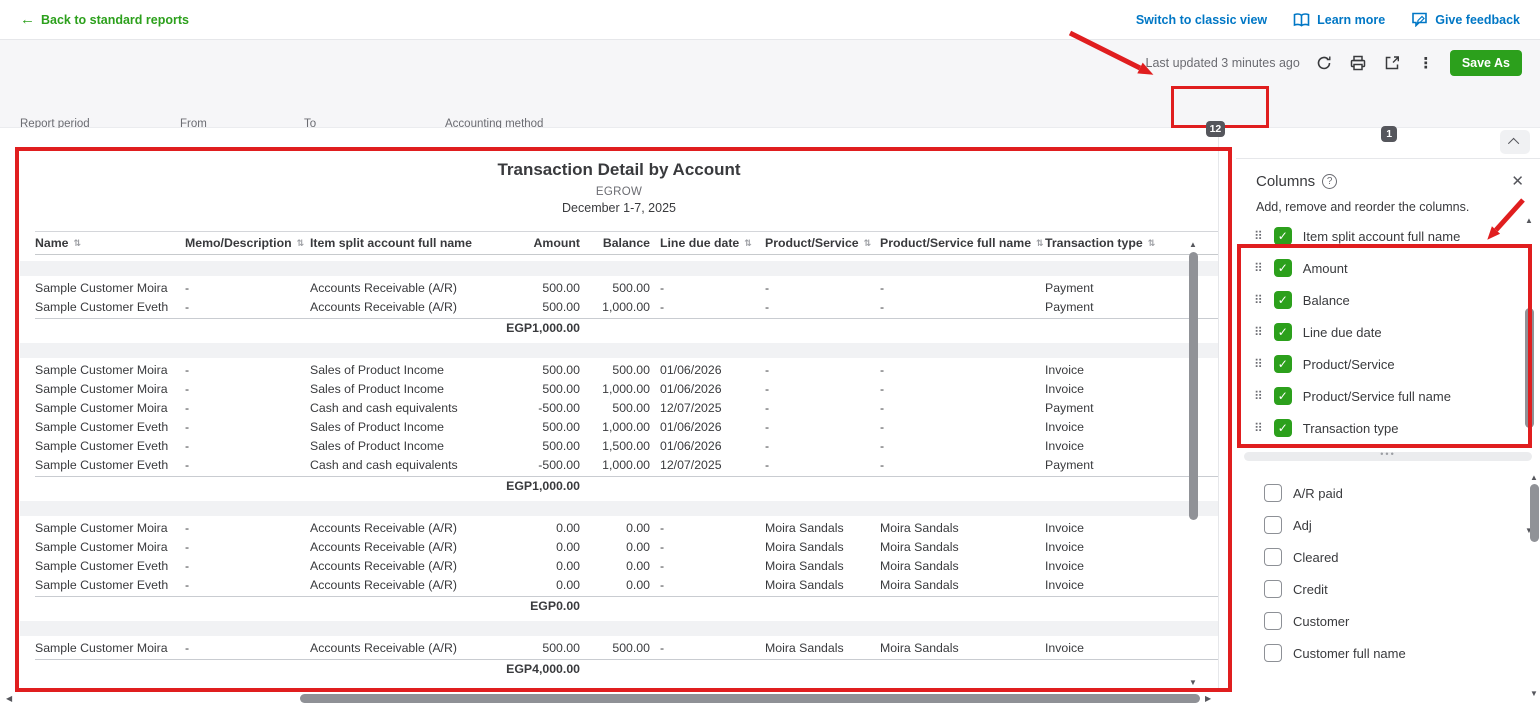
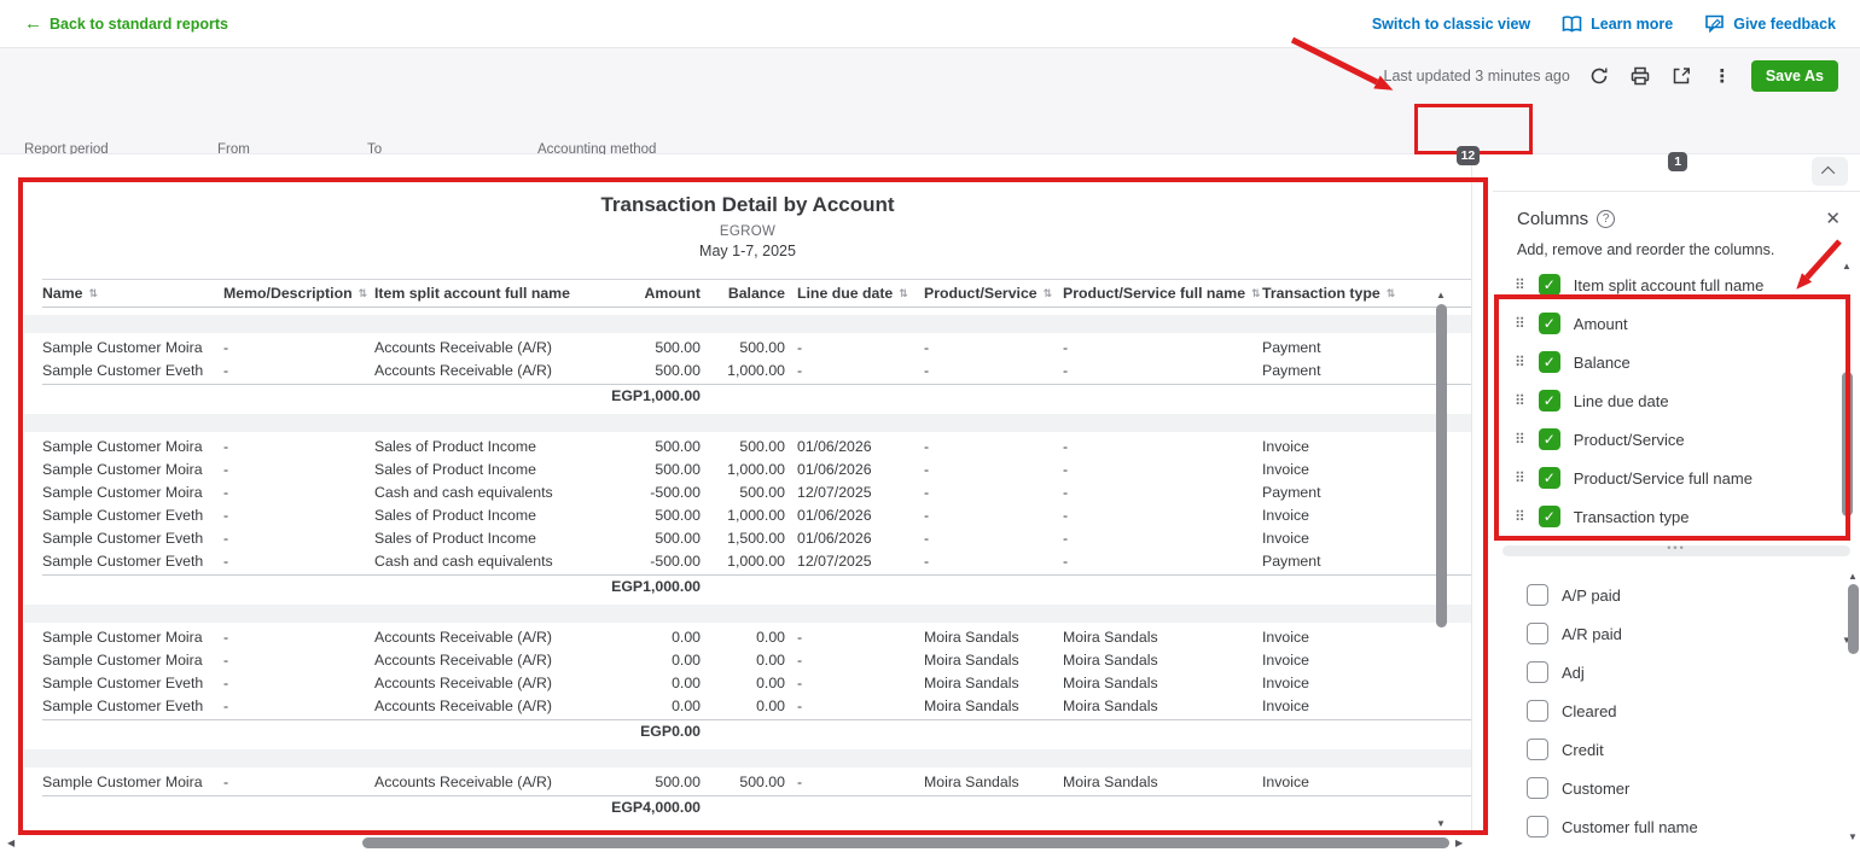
  ←
  Back to standard reports
  Switch to classic view
  Learn more
  Give feedback
  Last updated 3 minutes ago
  ⋮
  Save As
  Report period
  From
  To
  Accounting method
  12
  1
  Transaction Detail by Account
  EGROW
- December 1-7, 2025
+ May 1-7, 2025
  Name
  ⇅
  Memo/Description
  ⇅
  Item split account full name
  Amount
  Balance
  Line due date
  ⇅
  Product/Service
  ⇅
  Product/Service full name
  ⇅
  Transaction type
  ⇅
  Sample Customer Moira
  -
  Accounts Receivable (A/R)
  500.00
  500.00
  -
  -
  -
  Payment
  Sample Customer Eveth
  -
  Accounts Receivable (A/R)
  500.00
  1,000.00
  -
  -
  -
  Payment
  EGP1,000.00
  Sample Customer Moira
  -
  Sales of Product Income
  500.00
  500.00
  01/06/2026
  -
  -
  Invoice
  Sample Customer Moira
  -
  Sales of Product Income
  500.00
  1,000.00
  01/06/2026
  -
  -
  Invoice
  Sample Customer Moira
  -
  Cash and cash equivalents
  -500.00
  500.00
  12/07/2025
  -
  -
  Payment
  Sample Customer Eveth
  -
  Sales of Product Income
  500.00
  1,000.00
  01/06/2026
  -
  -
  Invoice
  Sample Customer Eveth
  -
  Sales of Product Income
  500.00
  1,500.00
  01/06/2026
  -
  -
  Invoice
  Sample Customer Eveth
  -
  Cash and cash equivalents
  -500.00
  1,000.00
  12/07/2025
  -
  -
  Payment
  EGP1,000.00
  Sample Customer Moira
  -
  Accounts Receivable (A/R)
  0.00
  0.00
  -
  Moira Sandals
  Moira Sandals
  Invoice
  Sample Customer Moira
  -
  Accounts Receivable (A/R)
  0.00
  0.00
  -
  Moira Sandals
  Moira Sandals
  Invoice
  Sample Customer Eveth
  -
  Accounts Receivable (A/R)
  0.00
  0.00
  -
  Moira Sandals
  Moira Sandals
  Invoice
  Sample Customer Eveth
  -
  Accounts Receivable (A/R)
  0.00
  0.00
  -
  Moira Sandals
  Moira Sandals
  Invoice
  EGP0.00
  Sample Customer Moira
  -
  Accounts Receivable (A/R)
  500.00
  500.00
  -
  Moira Sandals
  Moira Sandals
  Invoice
  EGP4,000.00
  ▲
  ▼
  ◀
  ▶
  Columns
  ?
  ✕
  Add, remove and reorder the columns.
  ⠿
  ✓
  Item split account full name
  ⠿
  ✓
  Amount
  ⠿
  ✓
  Balance
  ⠿
  ✓
  Line due date
  ⠿
  ✓
  Product/Service
  ⠿
  ✓
  Product/Service full name
  ⠿
  ✓
  Transaction type
  •••
+ A/P paid
  A/R paid
  Adj
  Cleared
  Credit
  Customer
  Customer full name
  ▲
  ▼
  ▲
  ▼
